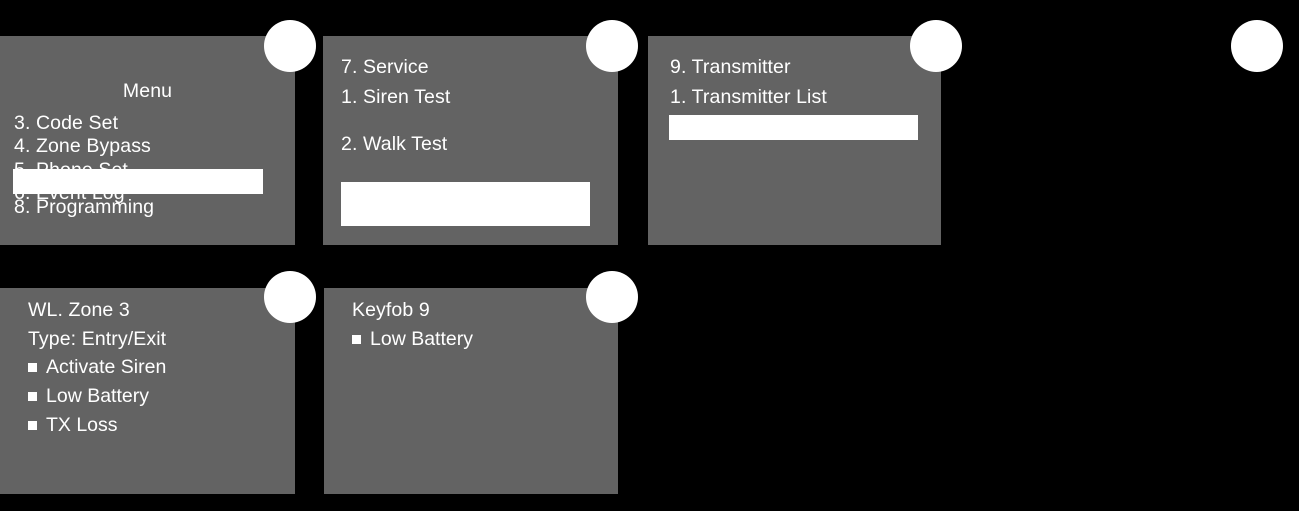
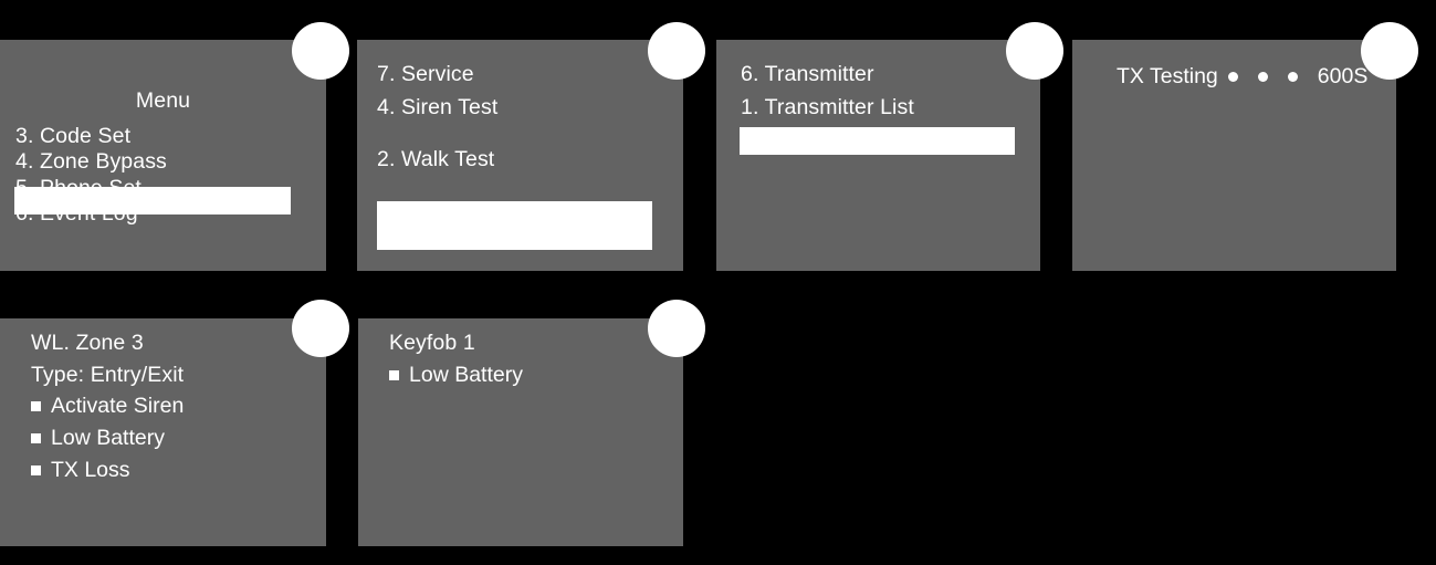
  Menu
  3. Code Set
  4. Zone Bypass
- 8. Programming
  7. Service
- 1. Siren Test
+ 4. Siren Test
  2. Walk Test
- 9. Transmitter
+ 6. Transmitter
  1. Transmitter List
+ TX Testing
+ 600S
  WL. Zone 3
  Type: Entry/Exit
  Activate Siren
  Low Battery
  TX Loss
- Keyfob 9
+ Keyfob 1
  Low Battery
